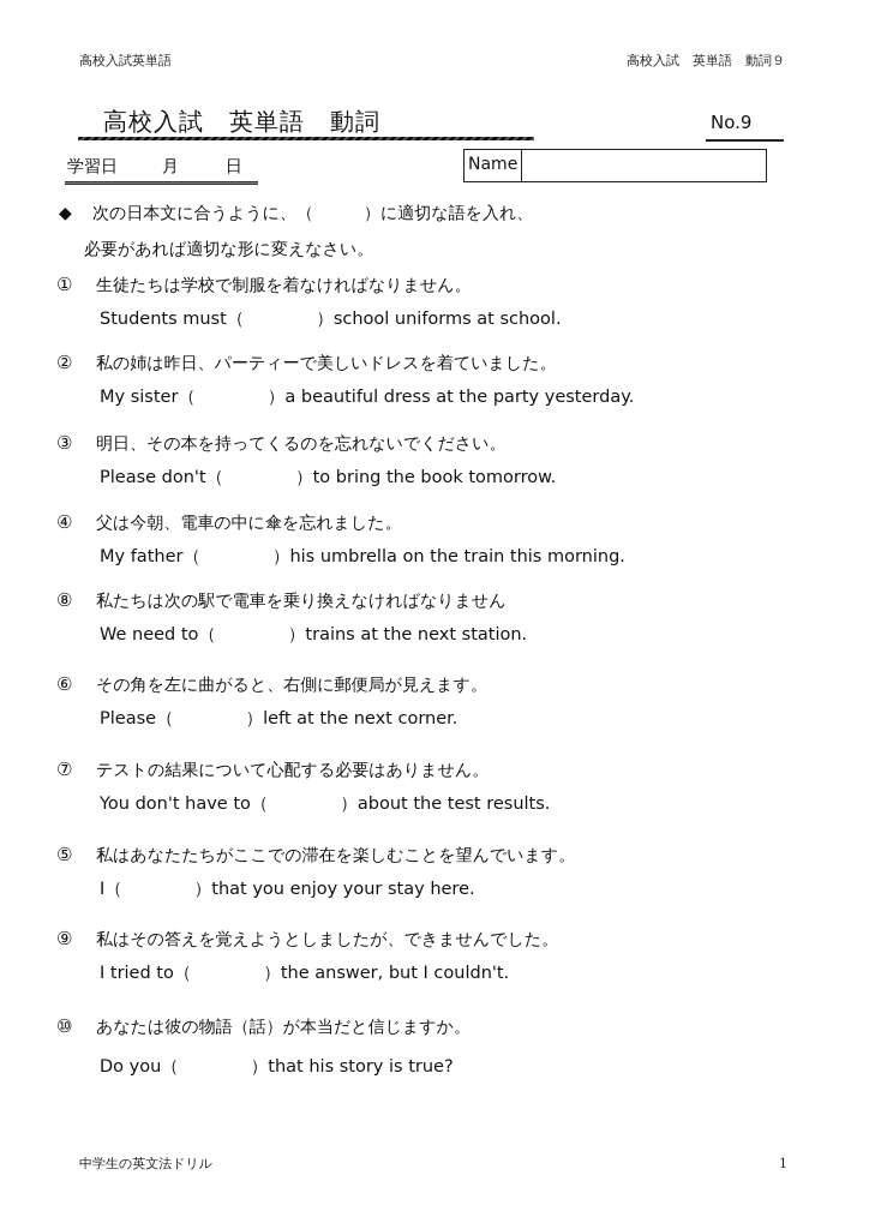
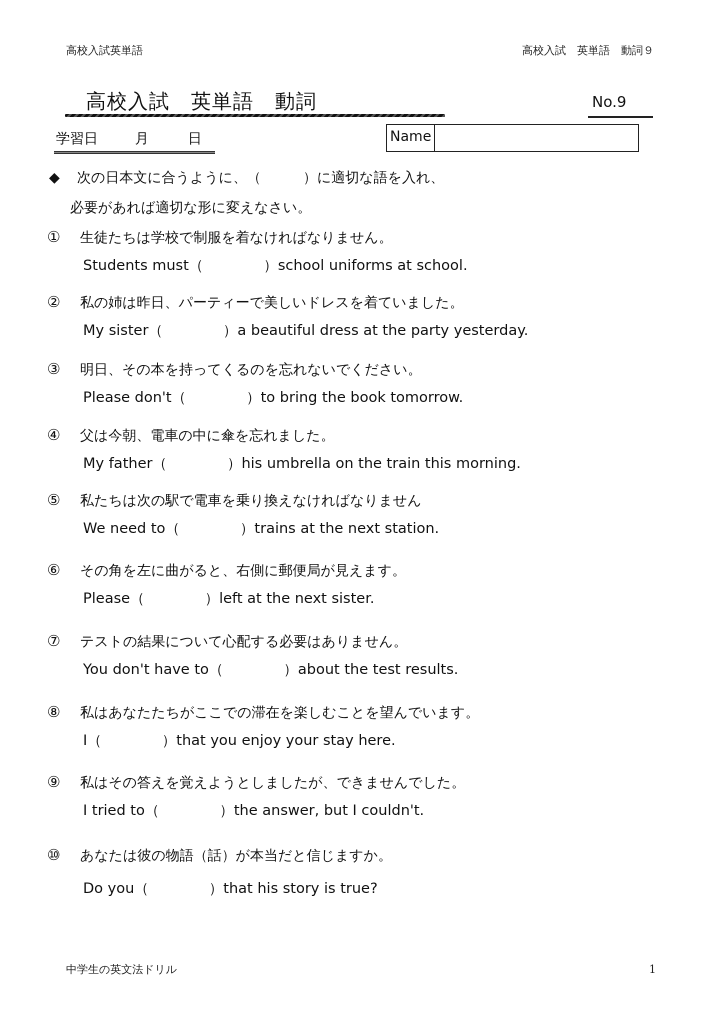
  高校入試英単語
  高校入試 英単語 動詞９
  高校入試 英単語 動詞
  No.9
  学習日 月 日
  Name
  ◆ 次の日本文に合うように、（ ）に適切な語を入れ、
  必要があれば適切な形に変えなさい。
  ① 生徒たちは学校で制服を着なければなりません。
  Students must（ ）school uniforms at school.
  ② 私の姉は昨日、パーティーで美しいドレスを着ていました。
  My sister（ ）a beautiful dress at the party yesterday.
  ③ 明日、その本を持ってくるのを忘れないでください。
  Please don't（ ）to bring the book tomorrow.
  ④ 父は今朝、電車の中に傘を忘れました。
  My father（ ）his umbrella on the train this morning.
- ⑧ 私たちは次の駅で電車を乗り換えなければなりません
+ ⑤ 私たちは次の駅で電車を乗り換えなければなりません
  We need to（ ）trains at the next station.
  ⑥ その角を左に曲がると、右側に郵便局が見えます。
- Please（ ）left at the next corner.
+ Please（ ）left at the next sister.
  ⑦ テストの結果について心配する必要はありません。
  You don't have to（ ）about the test results.
- ⑤ 私はあなたたちがここでの滞在を楽しむことを望んでいます。
+ ⑧ 私はあなたたちがここでの滞在を楽しむことを望んでいます。
  I（ ）that you enjoy your stay here.
  ⑨ 私はその答えを覚えようとしましたが、できませんでした。
  I tried to（ ）the answer, but I couldn't.
  ⑩ あなたは彼の物語（話）が本当だと信じますか。
  Do you（ ）that his story is true?
  中学生の英文法ドリル
  1
